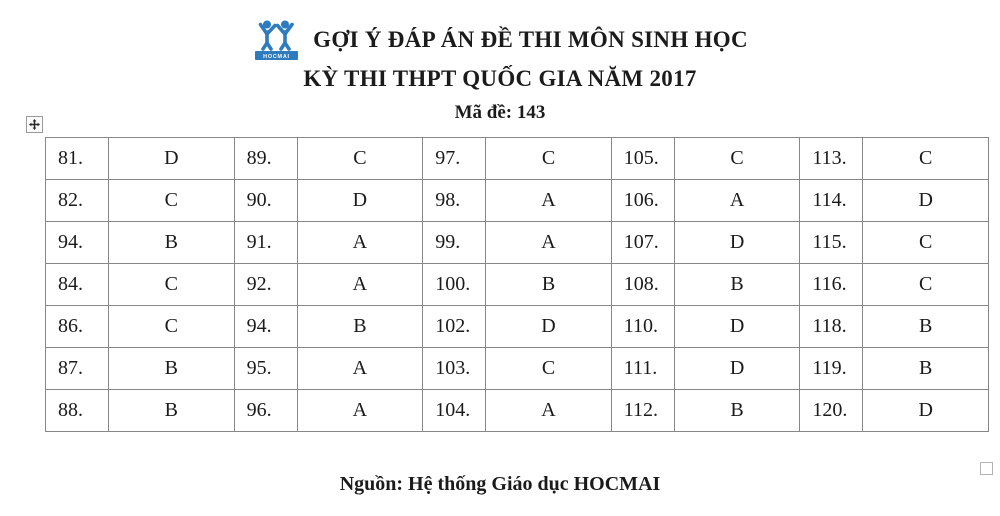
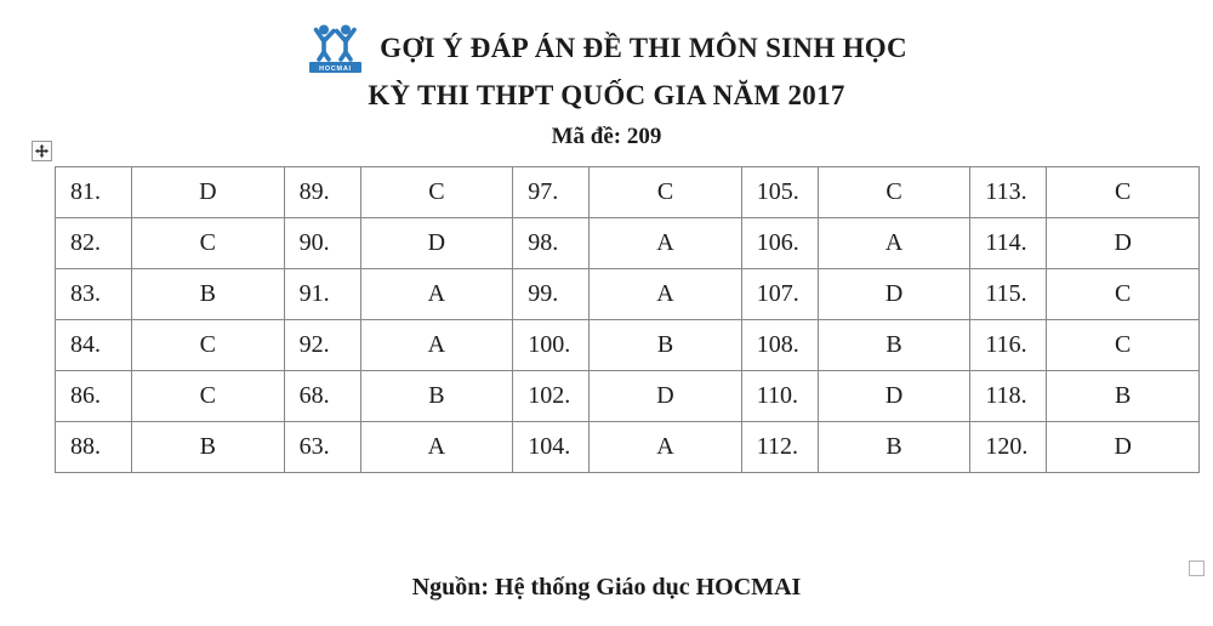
  GỢI Ý ĐÁP ÁN ĐỀ THI MÔN SINH HỌC
  KỲ THI THPT QUỐC GIA NĂM 2017
- Mã đề: 143
+ Mã đề: 209
  81.	D	89.	C	97.	C	105.	C	113.	C
  82.	C	90.	D	98.	A	106.	A	114.	D
- 94.	B	91.	A	99.	A	107.	D	115.	C
+ 83.	B	91.	A	99.	A	107.	D	115.	C
  84.	C	92.	A	100.	B	108.	B	116.	C
- 86.	C	94.	B	102.	D	110.	D	118.	B
+ 86.	C	68.	B	102.	D	110.	D	118.	B
- 87.	B	95.	A	103.	C	111.	D	119.	B
- 88.	B	96.	A	104.	A	112.	B	120.	D
+ 88.	B	63.	A	104.	A	112.	B	120.	D
  Nguồn: Hệ thống Giáo dục HOCMAI
